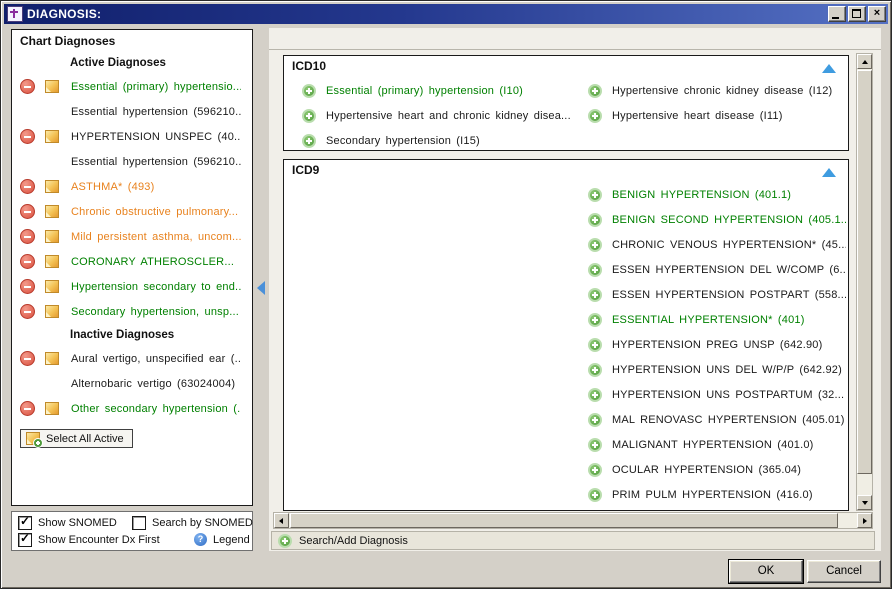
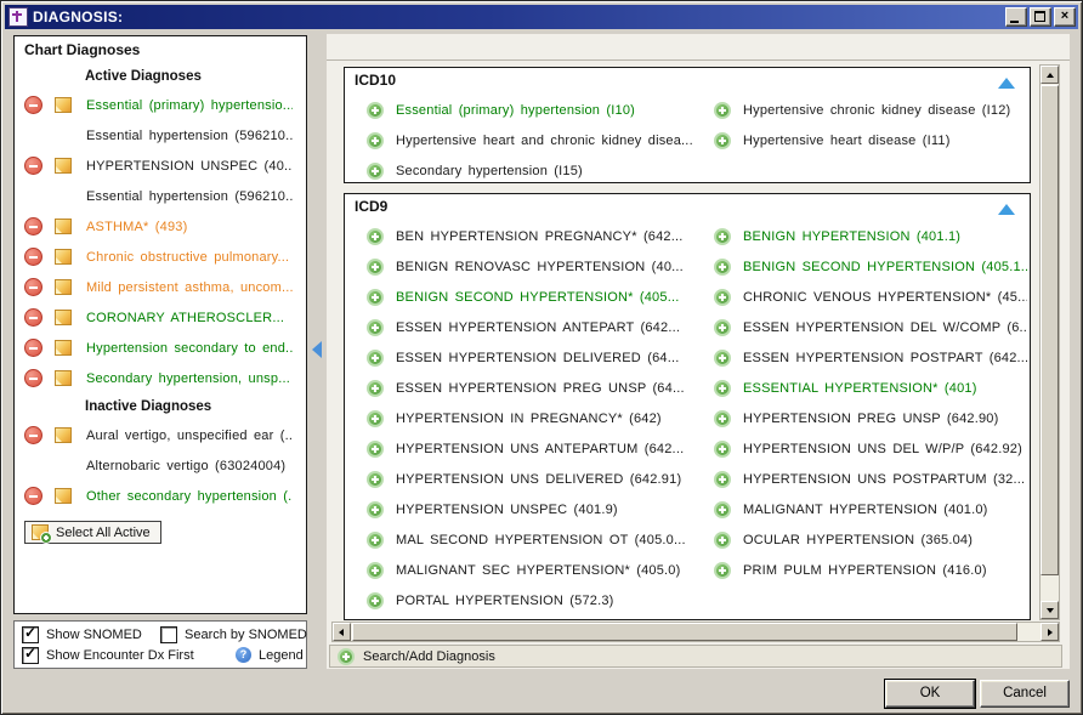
  DIAGNOSIS:
  ×
  Chart Diagnoses
  Active Diagnoses
  Essential (primary) hypertensio...
  Essential hypertension (596210..
  HYPERTENSION UNSPEC (40..
  Essential hypertension (596210..
  ASTHMA* (493)
  Chronic obstructive pulmonary...
  Mild persistent asthma, uncom...
  CORONARY ATHEROSCLER...
  Hypertension secondary to end..
  Secondary hypertension, unsp...
  Inactive Diagnoses
  Aural vertigo, unspecified ear (..
  Alternobaric vertigo (63024004)
  Other secondary hypertension (.
  Select All Active
  Show SNOMED
  Search by SNOMED
  Show Encounter Dx First
  ?
  Legend
  ICD10
  Essential (primary) hypertension (I10)
  Hypertensive heart and chronic kidney disea...
  Secondary hypertension (I15)
  Hypertensive chronic kidney disease (I12)
  Hypertensive heart disease (I11)
  ICD9
+ BEN HYPERTENSION PREGNANCY* (642...
+ BENIGN RENOVASC HYPERTENSION (40...
+ BENIGN SECOND HYPERTENSION* (405...
+ ESSEN HYPERTENSION ANTEPART (642...
+ ESSEN HYPERTENSION DELIVERED (64...
+ ESSEN HYPERTENSION PREG UNSP (64...
+ HYPERTENSION IN PREGNANCY* (642)
+ HYPERTENSION UNS ANTEPARTUM (642...
+ HYPERTENSION UNS DELIVERED (642.91)
+ HYPERTENSION UNSPEC (401.9)
+ MAL SECOND HYPERTENSION OT (405.0...
+ MALIGNANT SEC HYPERTENSION* (405.0)
+ PORTAL HYPERTENSION (572.3)
  BENIGN HYPERTENSION (401.1)
  BENIGN SECOND HYPERTENSION (405.1..
  CHRONIC VENOUS HYPERTENSION* (45..
  ESSEN HYPERTENSION DEL W/COMP (6..
- ESSEN HYPERTENSION POSTPART (558...
+ ESSEN HYPERTENSION POSTPART (642...
  ESSENTIAL HYPERTENSION* (401)
  HYPERTENSION PREG UNSP (642.90)
  HYPERTENSION UNS DEL W/P/P (642.92)
  HYPERTENSION UNS POSTPARTUM (32...
- MAL RENOVASC HYPERTENSION (405.01)
  MALIGNANT HYPERTENSION (401.0)
  OCULAR HYPERTENSION (365.04)
  PRIM PULM HYPERTENSION (416.0)
  Search/Add Diagnosis
  OK
  Cancel
